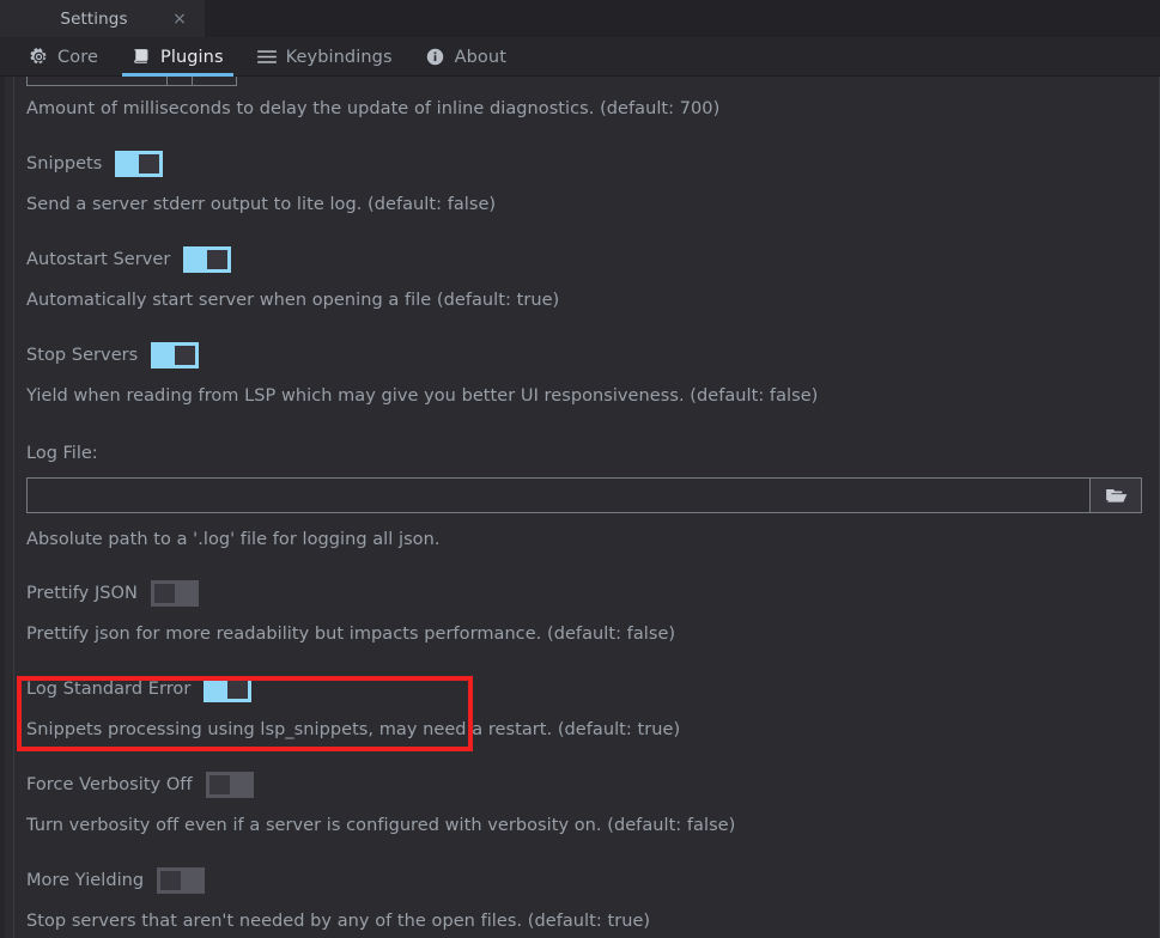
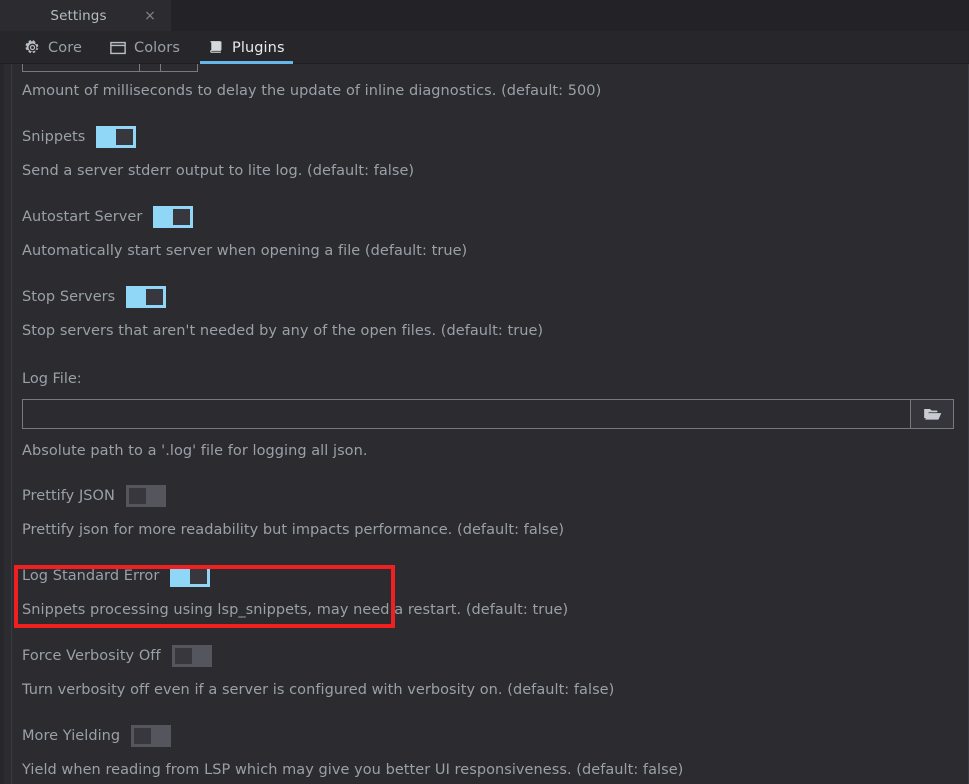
  Settings
  ×
  Core
+ Colors
  Plugins
- Keybindings
- About
- Amount of milliseconds to delay the update of inline diagnostics. (default: 700)
+ Amount of milliseconds to delay the update of inline diagnostics. (default: 500)
  Snippets
  Send a server stderr output to lite log. (default: false)
  Autostart Server
  Automatically start server when opening a file (default: true)
  Stop Servers
- Yield when reading from LSP which may give you better UI responsiveness. (default: false)
+ Stop servers that aren't needed by any of the open files. (default: true)
  Log File:
  Absolute path to a '.log' file for logging all json.
  Prettify JSON
  Prettify json for more readability but impacts performance. (default: false)
  Log Standard Error
  Snippets processing using lsp_snippets, may need a restart. (default: true)
  Force Verbosity Off
  Turn verbosity off even if a server is configured with verbosity on. (default: false)
  More Yielding
- Stop servers that aren't needed by any of the open files. (default: true)
+ Yield when reading from LSP which may give you better UI responsiveness. (default: false)
